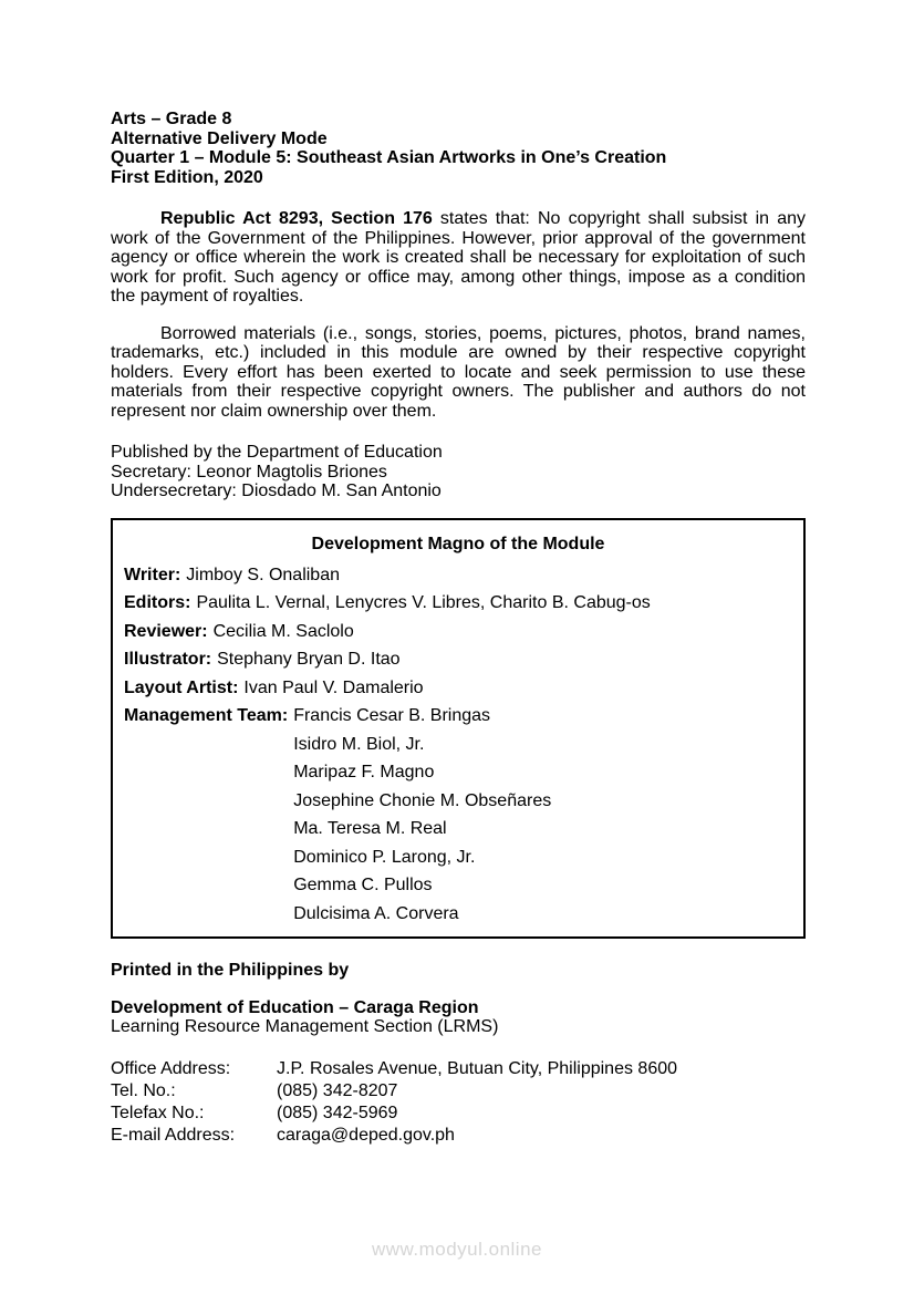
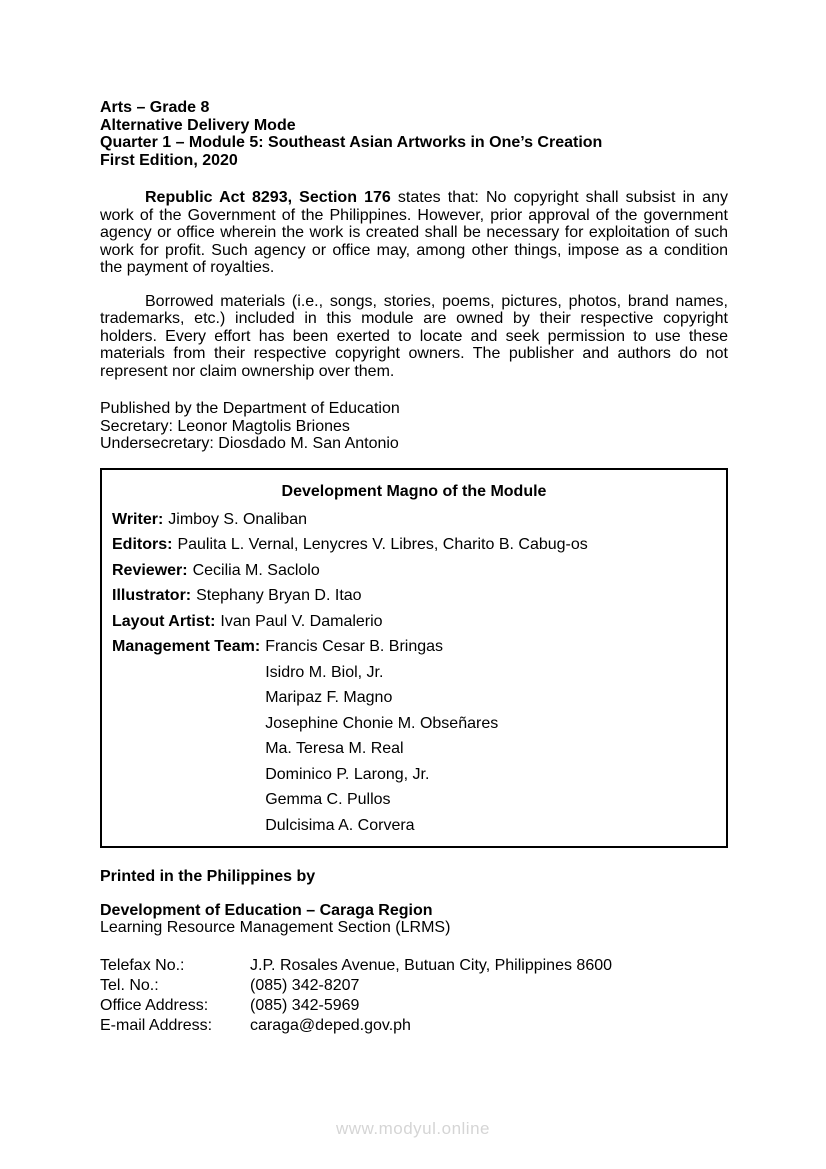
  Arts – Grade 8
  Alternative Delivery Mode
  Quarter 1 – Module 5: Southeast Asian Artworks in One’s Creation
  First Edition, 2020
  Republic Act 8293, Section 176 states that: No copyright shall subsist in any work of the Government of the Philippines. However, prior approval of the government agency or office wherein the work is created shall be necessary for exploitation of such work for profit. Such agency or office may, among other things, impose as a condition the payment of royalties.
  Borrowed materials (i.e., songs, stories, poems, pictures, photos, brand names, trademarks, etc.) included in this module are owned by their respective copyright holders. Every effort has been exerted to locate and seek permission to use these materials from their respective copyright owners. The publisher and authors do not represent nor claim ownership over them.
  Published by the Department of Education
  Secretary: Leonor Magtolis Briones
  Undersecretary: Diosdado M. San Antonio
  Development Magno of the Module
  Writer: Jimboy S. Onaliban
  Editors: Paulita L. Vernal, Lenycres V. Libres, Charito B. Cabug-os
  Reviewer: Cecilia M. Saclolo
  Illustrator: Stephany Bryan D. Itao
  Layout Artist: Ivan Paul V. Damalerio
  Management Team:
  Francis Cesar B. Bringas
  Isidro M. Biol, Jr.
  Maripaz F. Magno
  Josephine Chonie M. Obseñares
  Ma. Teresa M. Real
  Dominico P. Larong, Jr.
  Gemma C. Pullos
  Dulcisima A. Corvera
  Printed in the Philippines by
  Development of Education – Caraga Region
  Learning Resource Management Section (LRMS)
- Office Address:
+ Telefax No.:
  J.P. Rosales Avenue, Butuan City, Philippines 8600
  Tel. No.:
  (085) 342-8207
- Telefax No.:
+ Office Address:
  (085) 342-5969
  E-mail Address:
  caraga@deped.gov.ph
  www.modyul.online
